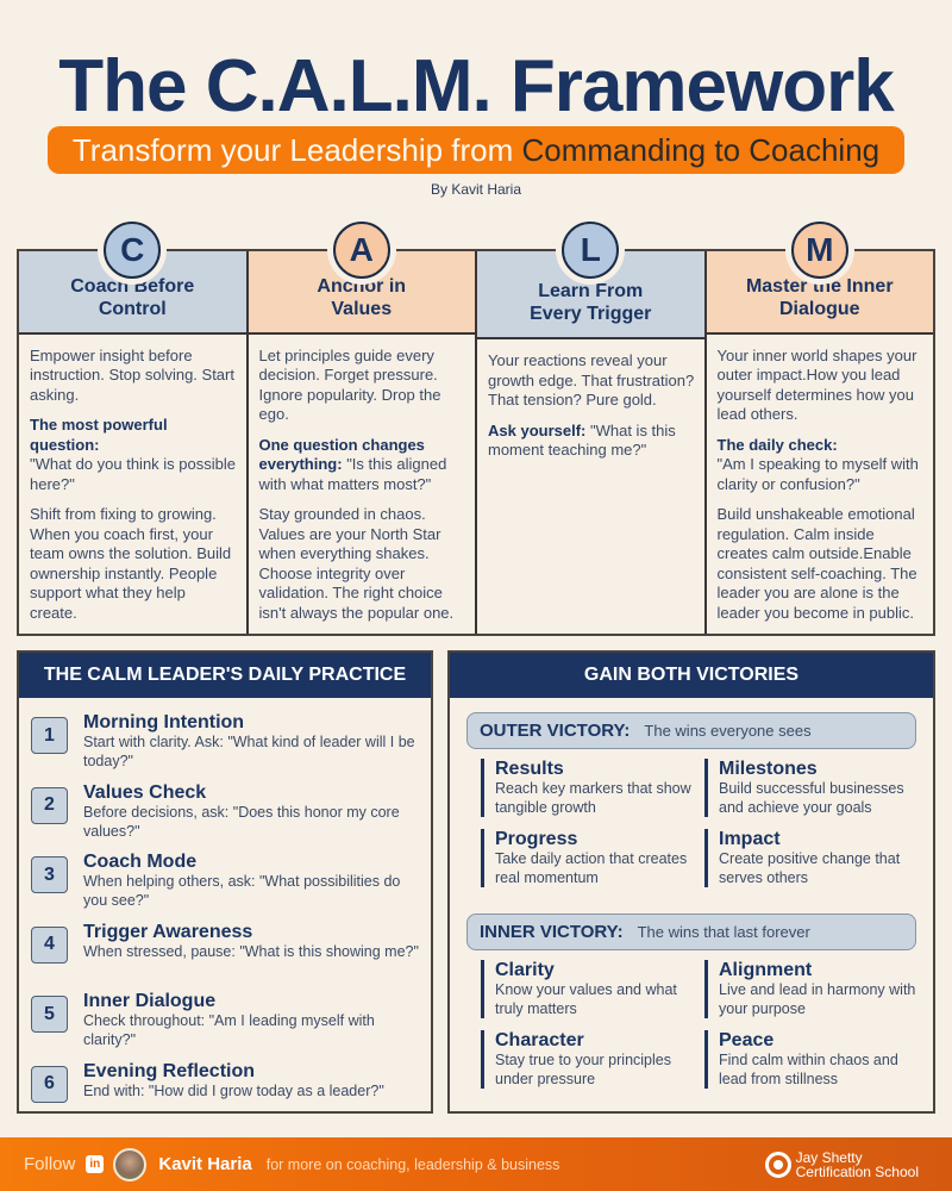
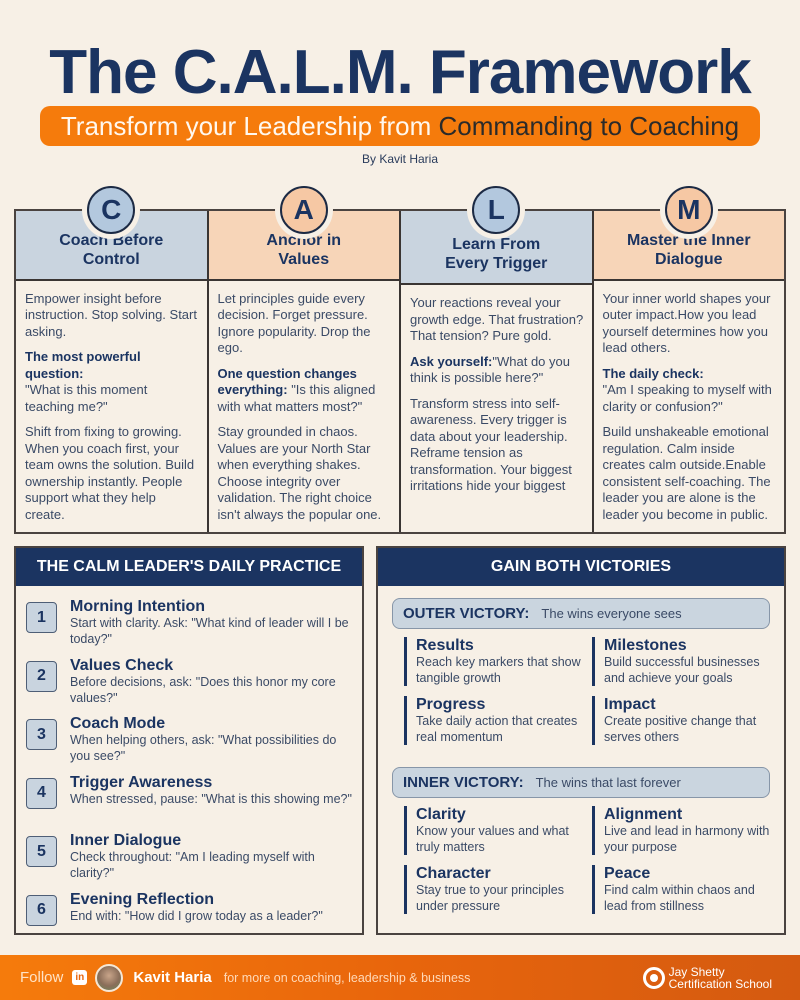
  The C.A.L.M. Framework
  Transform your Leadership from Commanding to Coaching
  By Kavit Haria
  C
  Coach Before Control
  Empower insight before instruction. Stop solving. Start asking.
  The most powerful question:
- "What do you think is possible here?"
+ "What is this moment teaching me?"
  Shift from fixing to growing. When you coach first, your team owns the solution. Build ownership instantly. People support what they help create.
  A
  Anchor in Values
  Let principles guide every decision. Forget pressure. Ignore popularity. Drop the ego.
  One question changes everything: "Is this aligned with what matters most?"
  Stay grounded in chaos. Values are your North Star when everything shakes. Choose integrity over validation. The right choice isn't always the popular one.
  L
  Learn From Every Trigger
  Your reactions reveal your growth edge. That frustration? That tension? Pure gold.
- Ask yourself: "What is this moment teaching me?"
+ Ask yourself:"What do you think is possible here?"
+ Transform stress into self-awareness. Every trigger is data about your leadership. Reframe tension as transformation. Your biggest irritations hide your biggest
  M
  Master the Inner Dialogue
  Your inner world shapes your outer impact.How you lead yourself determines how you lead others.
  The daily check:
  "Am I speaking to myself with clarity or confusion?"
  Build unshakeable emotional regulation. Calm inside creates calm outside.Enable consistent self-coaching. The leader you are alone is the leader you become in public.
  THE CALM LEADER'S DAILY PRACTICE
  1
  Morning Intention
  Start with clarity. Ask: "What kind of leader will I be today?"
  2
  Values Check
  Before decisions, ask: "Does this honor my core values?"
  3
  Coach Mode
  When helping others, ask: "What possibilities do you see?"
  4
  Trigger Awareness
  When stressed, pause: "What is this showing me?"
  5
  Inner Dialogue
  Check throughout: "Am I leading myself with clarity?"
  6
  Evening Reflection
  End with: "How did I grow today as a leader?"
  GAIN BOTH VICTORIES
  OUTER VICTORY:
  The wins everyone sees
  Results
  Reach key markers that show tangible growth
  Milestones
  Build successful businesses and achieve your goals
  Progress
  Take daily action that creates real momentum
  Impact
  Create positive change that serves others
  INNER VICTORY:
  The wins that last forever
  Clarity
  Know your values and what truly matters
  Alignment
  Live and lead in harmony with your purpose
  Character
  Stay true to your principles under pressure
  Peace
  Find calm within chaos and lead from stillness
  Follow
  in
  Kavit Haria
  for more on coaching, leadership & business
  Jay Shetty
  Certification School
